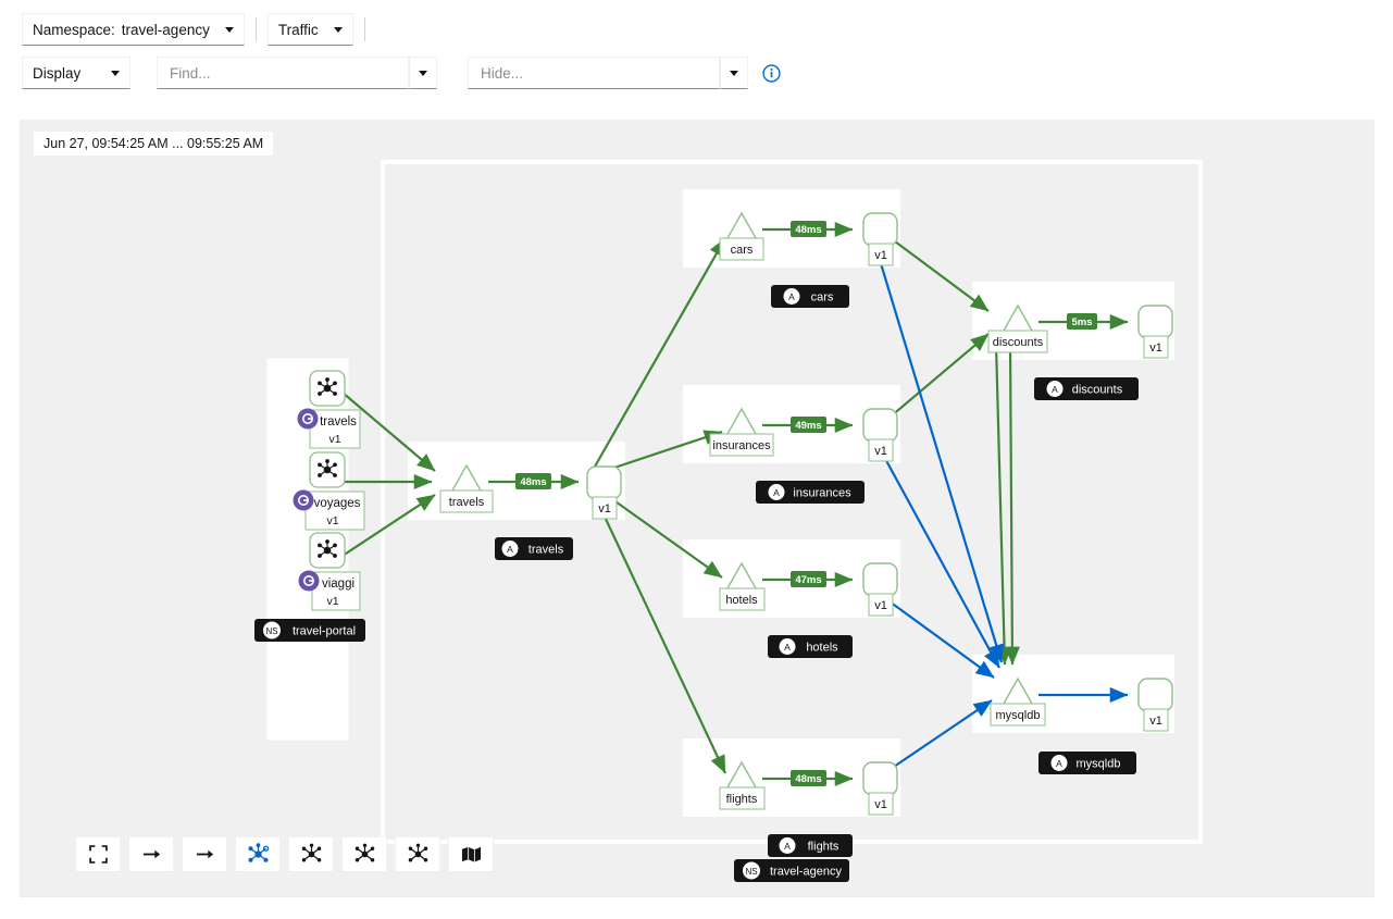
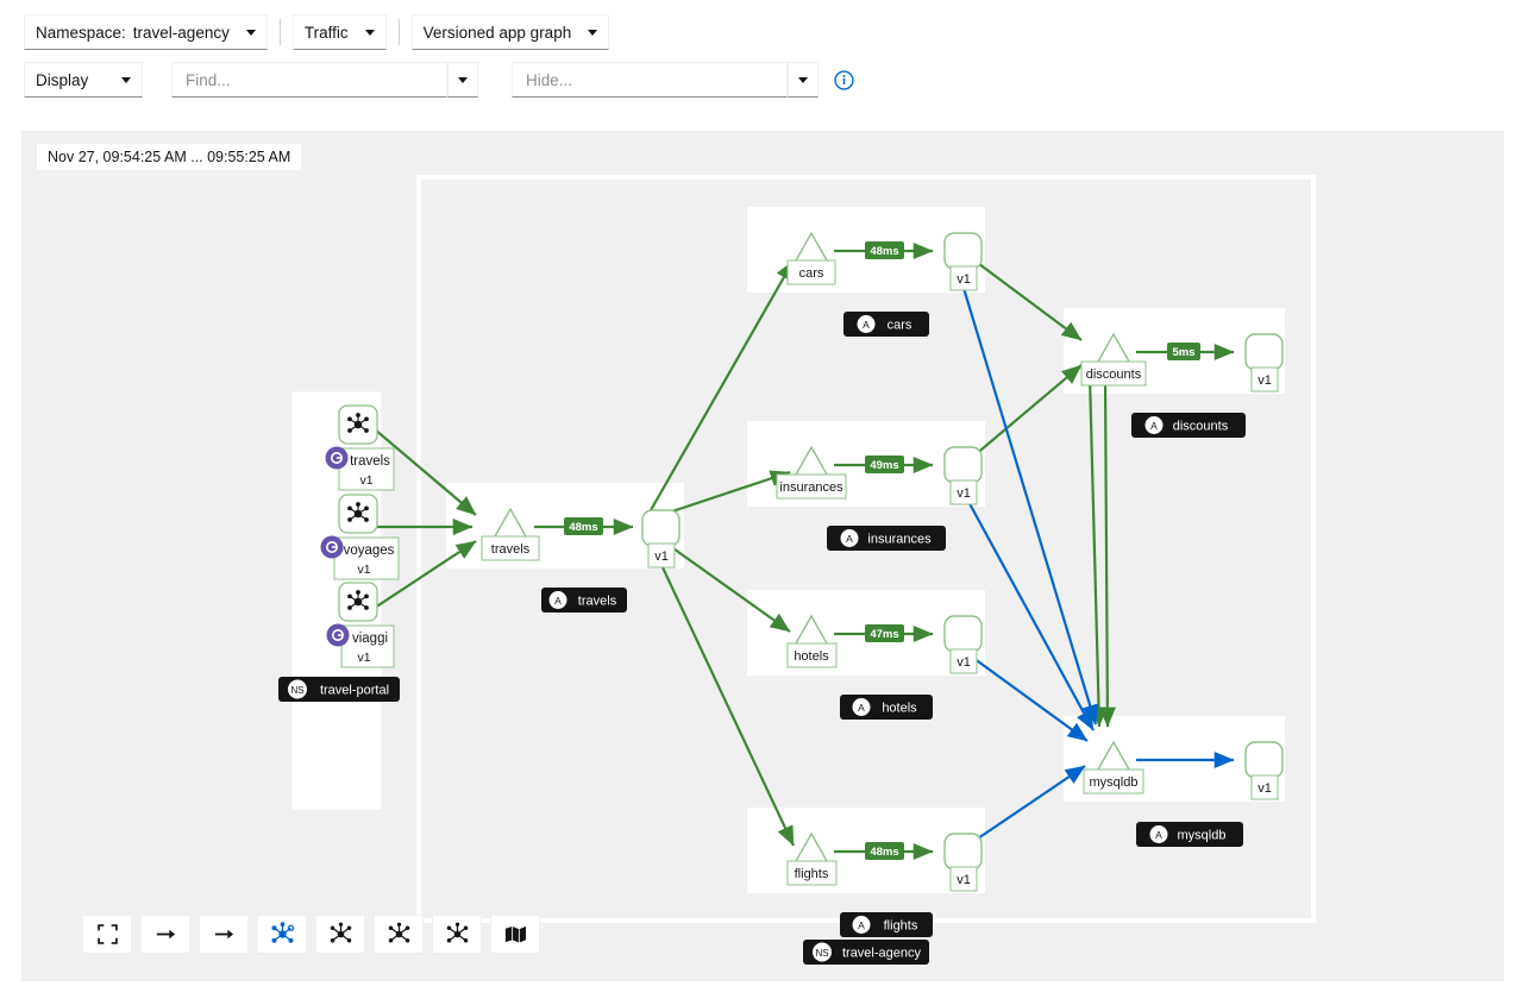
  Namespace:
  travel-agency
  Traffic
+ Versioned app graph
  Display
  Find...
  Hide...
- Jun 27, 09:54:25 AM ... 09:55:25 AM
+ Nov 27, 09:54:25 AM ... 09:55:25 AM
  travels
  v1
  voyages
  v1
  viaggi
  v1
  travels
  v1
  48ms
  cars
  v1
  48ms
  insurances
  v1
  49ms
  hotels
  v1
  47ms
  flights
  v1
  48ms
  discounts
  v1
  5ms
  mysqldb
  v1
  A
  travels
  A
  cars
  A
  insurances
  A
  hotels
  A
  flights
  A
  discounts
  A
  mysqldb
  NS
  travel-portal
  NS
  travel-agency
